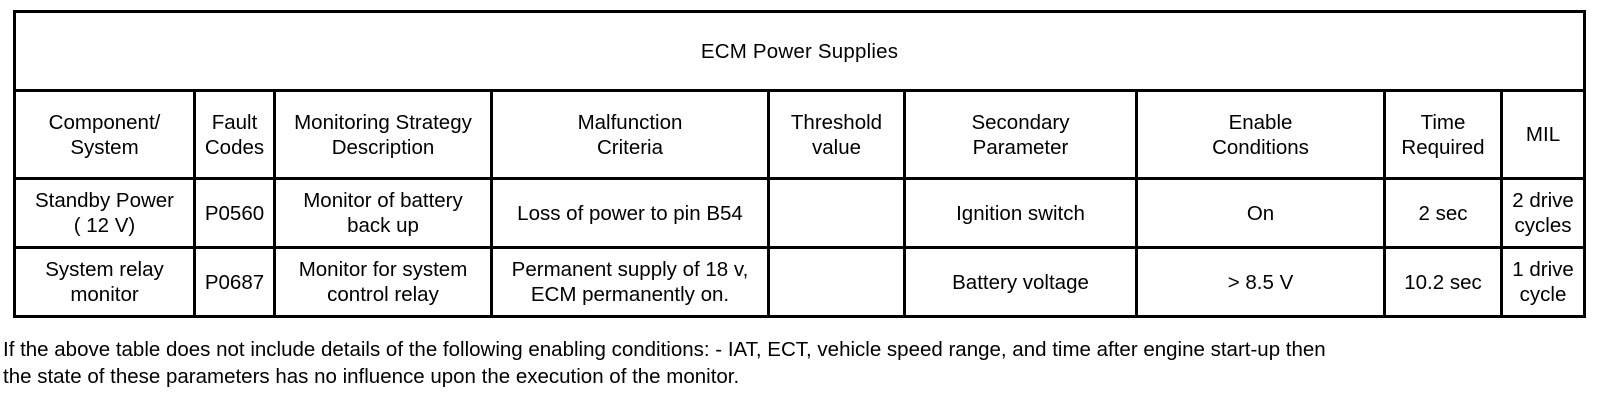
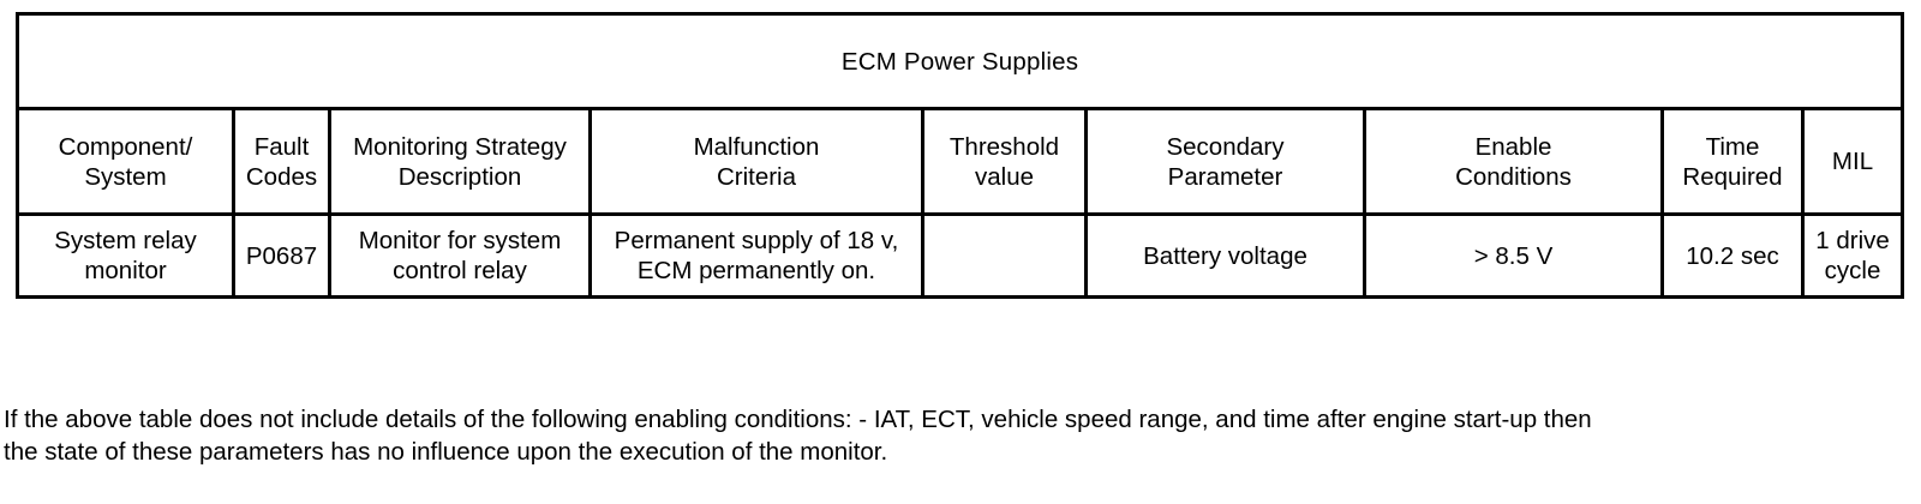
  ECM Power Supplies
  Component/ System	Fault Codes	Monitoring Strategy Description	Malfunction Criteria	Threshold value	Secondary Parameter	Enable Conditions	Time Required	MIL
- Standby Power ( 12 V)	P0560	Monitor of battery back up	Loss of power to pin B54		Ignition switch	On	2 sec	2 drive cycles
  System relay monitor	P0687	Monitor for system control relay	Permanent supply of 18 v, ECM permanently on.		Battery voltage	> 8.5 V	10.2 sec	1 drive cycle
  If the above table does not include details of the following enabling conditions: - IAT, ECT, vehicle speed range, and time after engine start-up then
  the state of these parameters has no influence upon the execution of the monitor.
